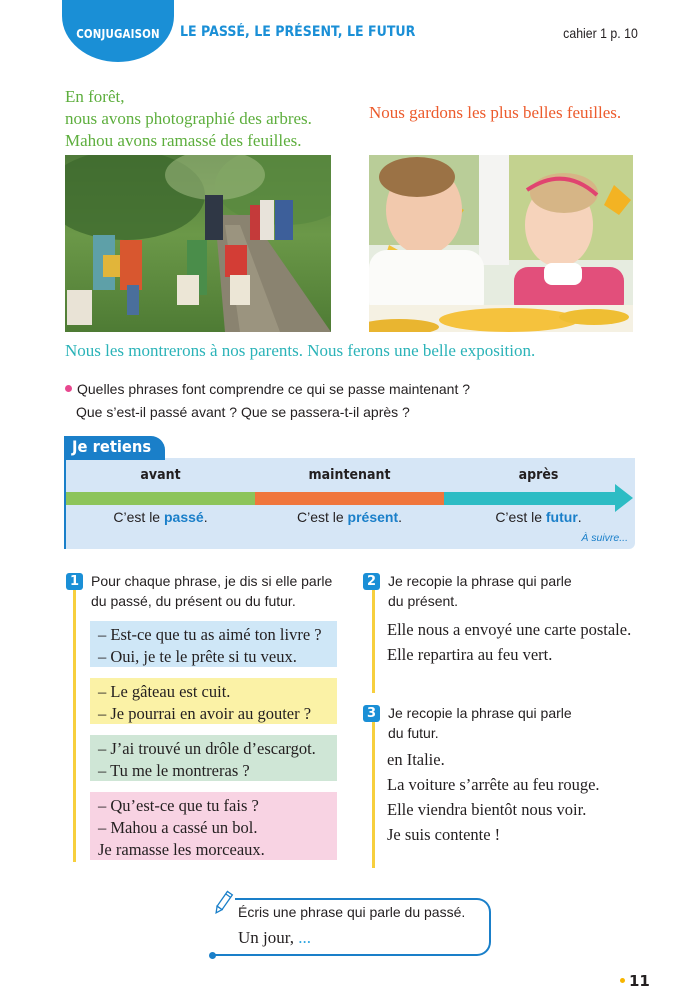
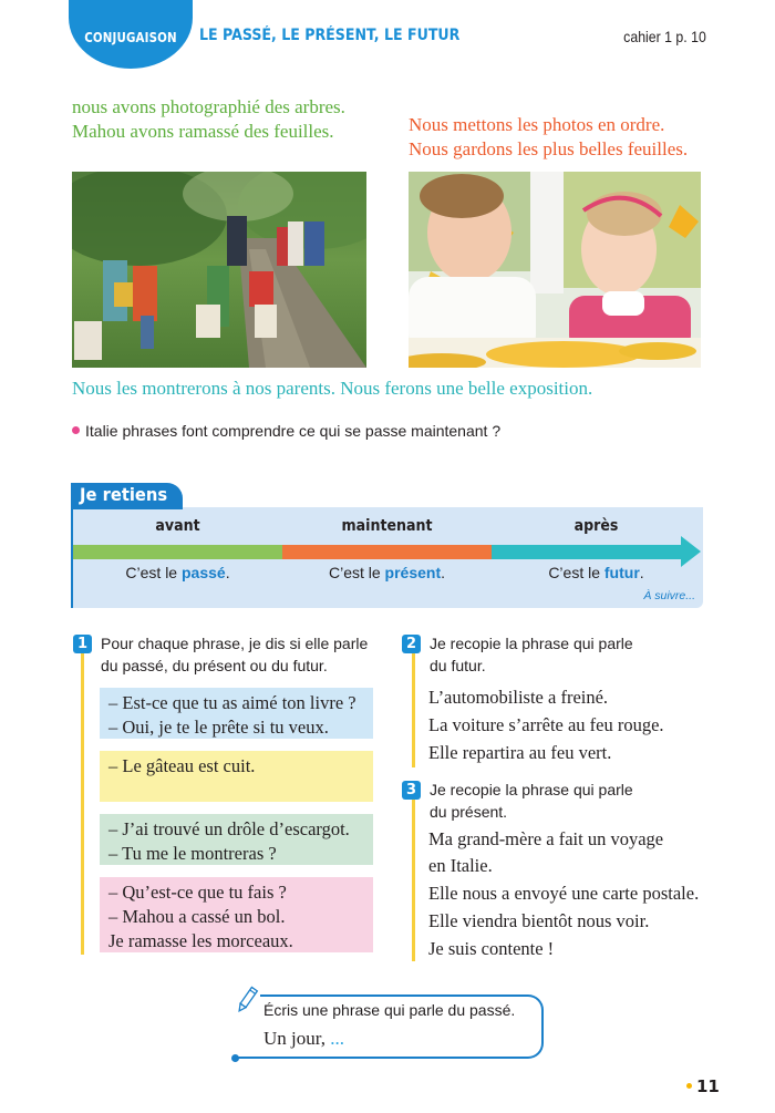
  CONJUGAISON
  LE PASSÉ, LE PRÉSENT, LE FUTUR
  cahier 1 p. 10
- En forêt,
  nous avons photographié des arbres.
  Mahou avons ramassé des feuilles.
+ Nous mettons les photos en ordre.
  Nous gardons les plus belles feuilles.
  Nous les montrerons à nos parents. Nous ferons une belle exposition.
- Quelles phrases font comprendre ce qui se passe maintenant ?
+ Italie phrases font comprendre ce qui se passe maintenant ?
- Que s’est-il passé avant ? Que se passera-t-il après ?
  Je retiens
  avant
  maintenant
  après
  C’est le passé.
  C’est le présent.
  C’est le futur.
  À suivre...
  1
  Pour chaque phrase, je dis si elle parle
  du passé, du présent ou du futur.
  – Est-ce que tu as aimé ton livre ?
  – Oui, je te le prête si tu veux.
  – Le gâteau est cuit.
- – Je pourrai en avoir au gouter ?
  – J’ai trouvé un drôle d’escargot.
  – Tu me le montreras ?
  – Qu’est-ce que tu fais ?
  – Mahou a cassé un bol.
  Je ramasse les morceaux.
  2
  Je recopie la phrase qui parle
- du présent.
+ du futur.
+ L’automobiliste a freiné.
- Elle nous a envoyé une carte postale.
+ La voiture s’arrête au feu rouge.
  Elle repartira au feu vert.
  3
  Je recopie la phrase qui parle
- du futur.
+ du présent.
+ Ma grand-mère a fait un voyage
  en Italie.
- La voiture s’arrête au feu rouge.
+ Elle nous a envoyé une carte postale.
  Elle viendra bientôt nous voir.
  Je suis contente !
  Écris une phrase qui parle du passé.
  Un jour, ...
  11
